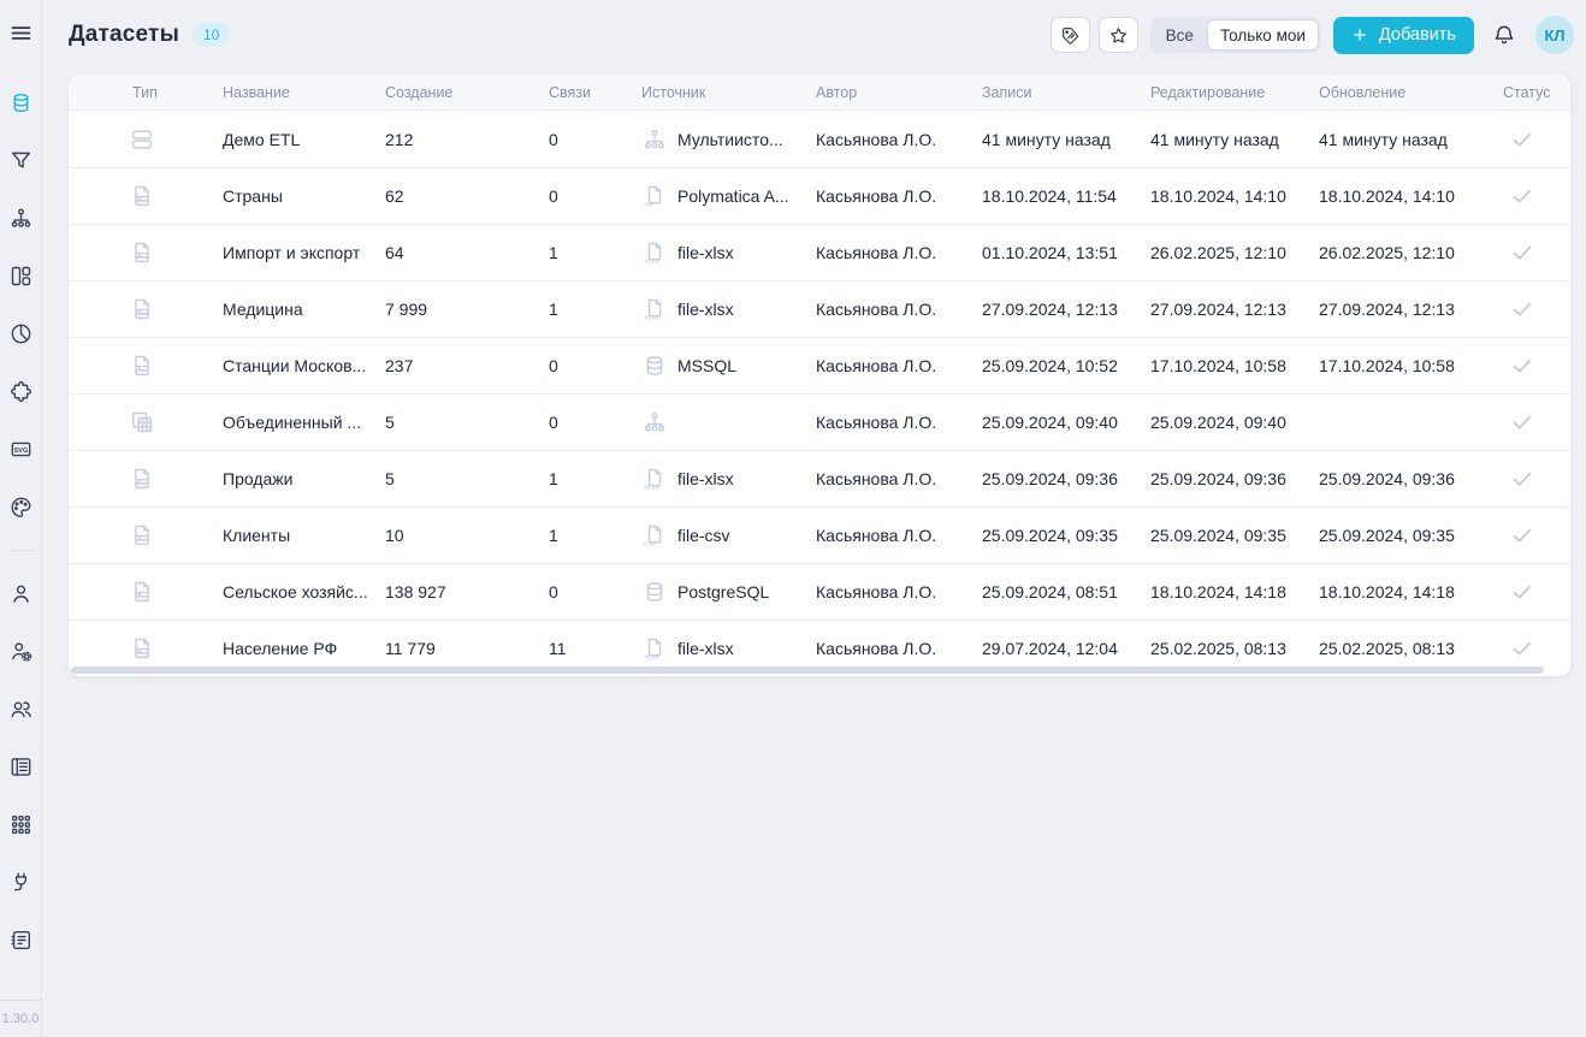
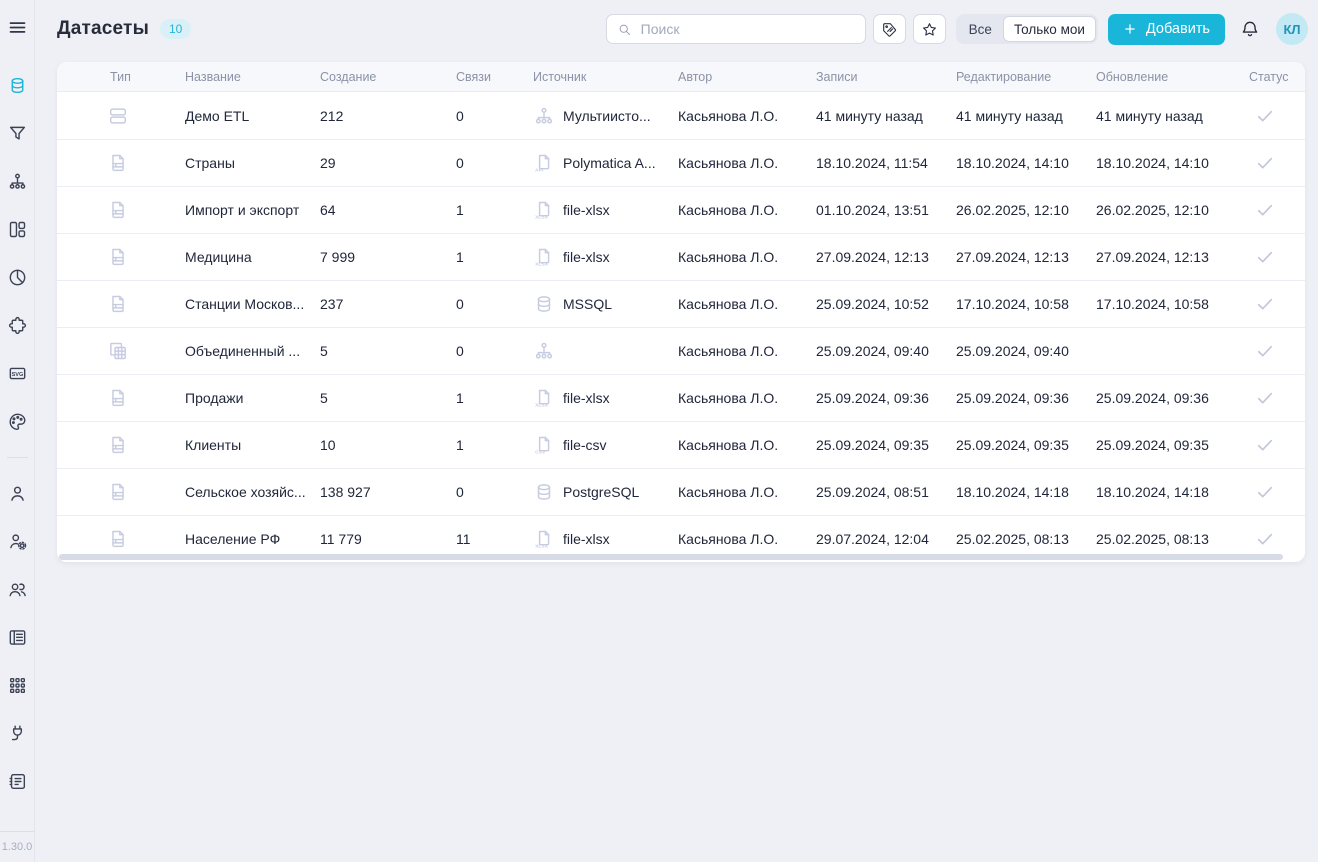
  1.30.0
  Датасеты
  10
+ Поиск
  Все
  Только мои
  Добавить
  КЛ
  Тип
  Название
  Создание
  Связи
  Источник
  Автор
  Записи
  Редактирование
  Обновление
  Статус
  Демо ETL
  212
  0
  Мультиисто...
  Касьянова Л.О.
  41 минуту назад
  41 минуту назад
  41 минуту назад
  Страны
- 62
+ 29
  0
  Polymatica A...
  Касьянова Л.О.
  18.10.2024, 11:54
  18.10.2024, 14:10
  18.10.2024, 14:10
  Импорт и экспорт
  64
  1
  file-xlsx
  Касьянова Л.О.
  01.10.2024, 13:51
  26.02.2025, 12:10
  26.02.2025, 12:10
  Медицина
  7 999
  1
  file-xlsx
  Касьянова Л.О.
  27.09.2024, 12:13
  27.09.2024, 12:13
  27.09.2024, 12:13
  Станции Москов...
  237
  0
  MSSQL
  Касьянова Л.О.
  25.09.2024, 10:52
  17.10.2024, 10:58
  17.10.2024, 10:58
  Объединенный ...
  5
  0
  Касьянова Л.О.
  25.09.2024, 09:40
  25.09.2024, 09:40
  Продажи
  5
  1
  file-xlsx
  Касьянова Л.О.
  25.09.2024, 09:36
  25.09.2024, 09:36
  25.09.2024, 09:36
  Клиенты
  10
  1
  file-csv
  Касьянова Л.О.
  25.09.2024, 09:35
  25.09.2024, 09:35
  25.09.2024, 09:35
  Сельское хозяйс...
  138 927
  0
  PostgreSQL
  Касьянова Л.О.
  25.09.2024, 08:51
  18.10.2024, 14:18
  18.10.2024, 14:18
  Население РФ
  11 779
  11
  file-xlsx
  Касьянова Л.О.
  29.07.2024, 12:04
  25.02.2025, 08:13
  25.02.2025, 08:13
